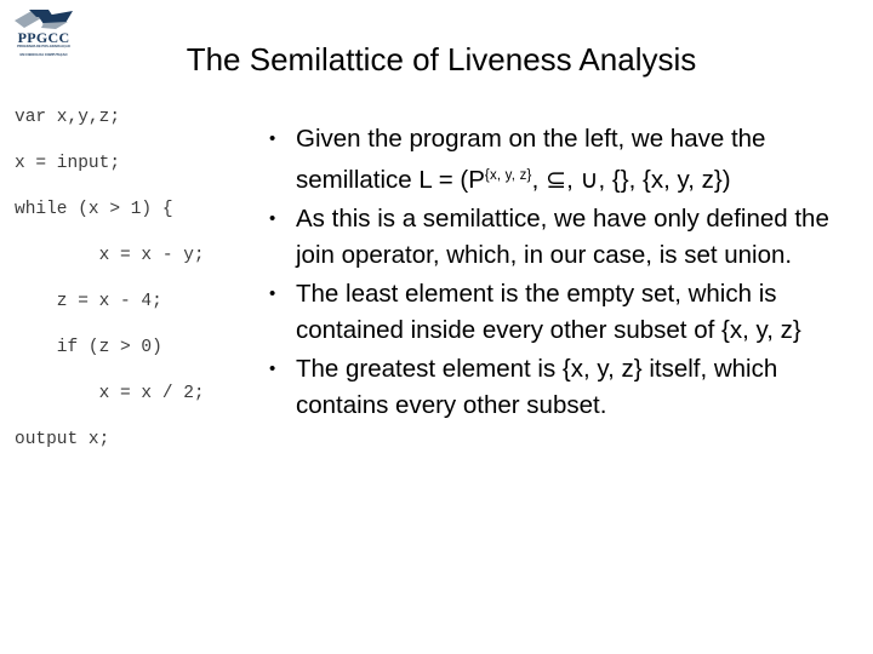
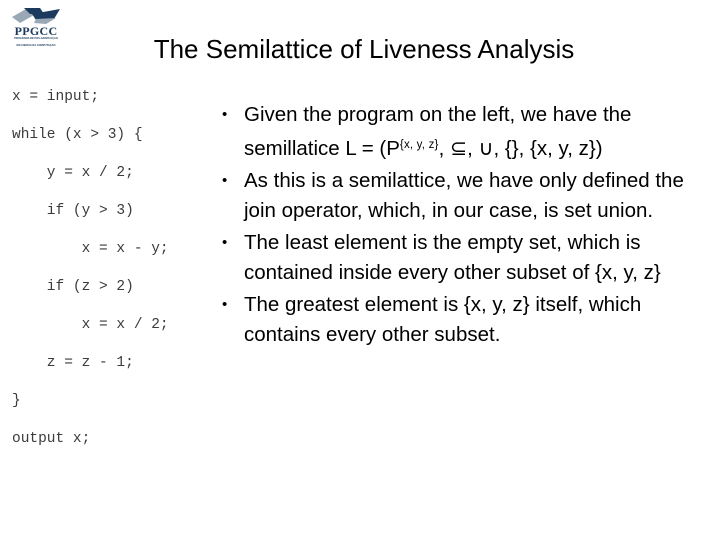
  PPGCC
  The Semilattice of Liveness Analysis
- var x,y,z;
  x = input;
- while (x > 1) {
+ while (x > 3) {
+ y = x / 2;
+ if (y > 3)
  x = x - y;
- z = x - 4;
- if (z > 0)
+ if (z > 2)
  x = x / 2;
+ z = z - 1;
+ }
  output x;
  •
  Given the program on the left, we have the semillatice L = (P{x, y, z}, ⊆, ∪, {}, {x, y, z})
  •
  As this is a semilattice, we have only defined the join operator, which, in our case, is set union.
  •
  The least element is the empty set, which is contained inside every other subset of {x, y, z}
  •
  The greatest element is {x, y, z} itself, which contains every other subset.
